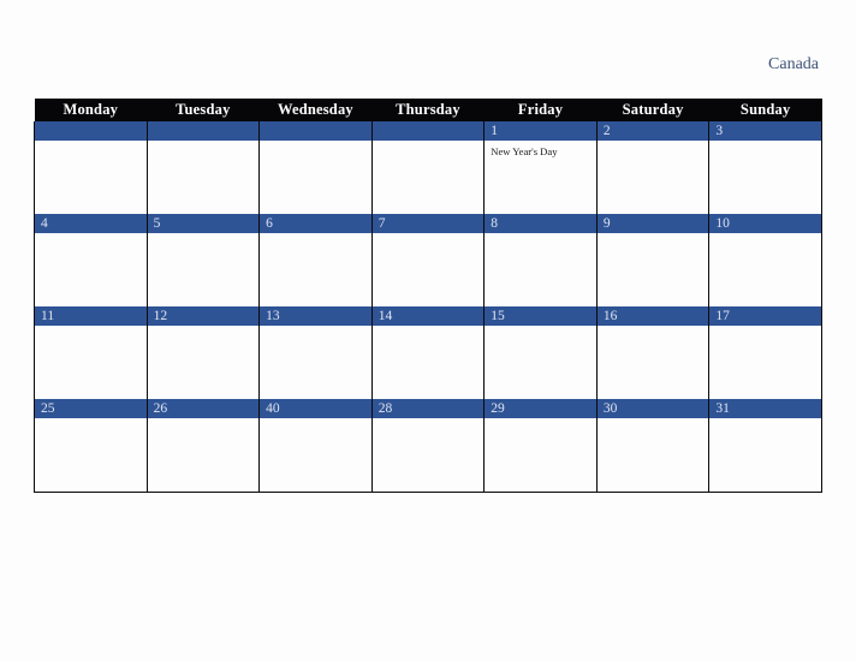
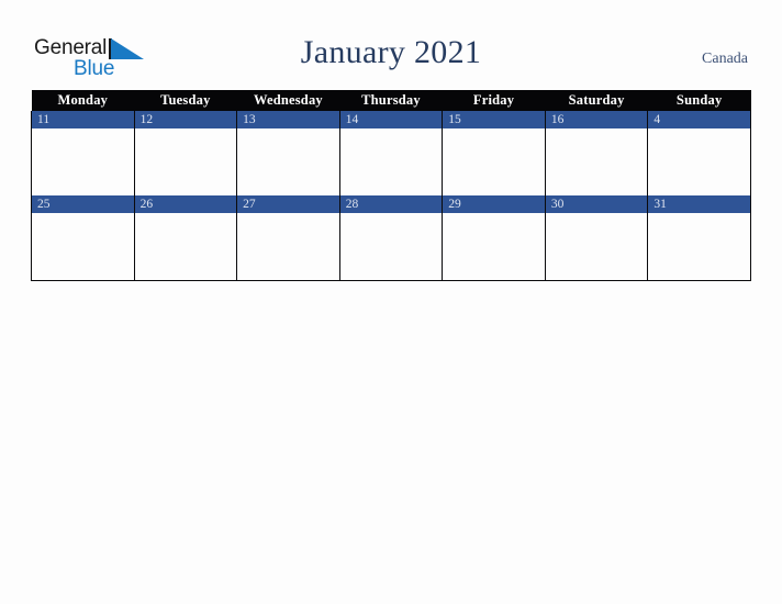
+ General
+ Blue
+ January 2021
  Canada
  Monday	Tuesday	Wednesday	Thursday	Friday	Saturday	Sunday
- 				1New Year's Day	2	3
- 4	5	6	7	8	9	10
- 11	12	13	14	15	16	17
+ 11	12	13	14	15	16	4
- 25	26	40	28	29	30	31
+ 25	26	27	28	29	30	31
